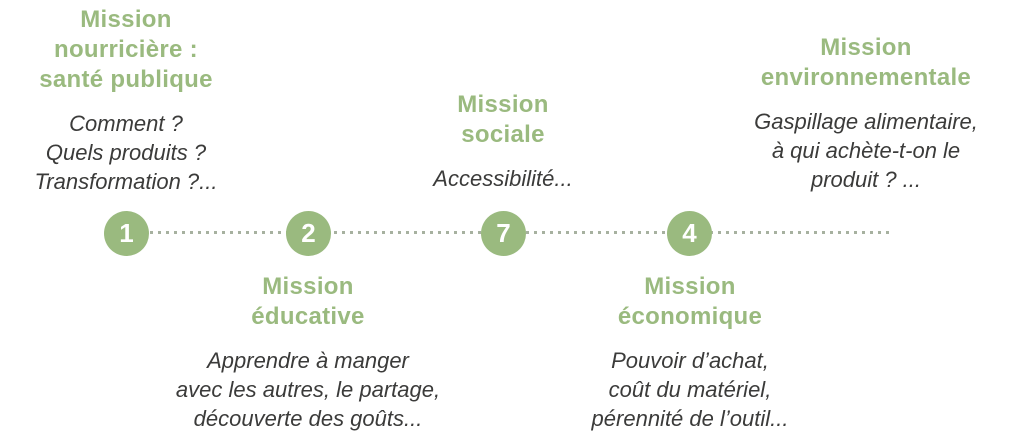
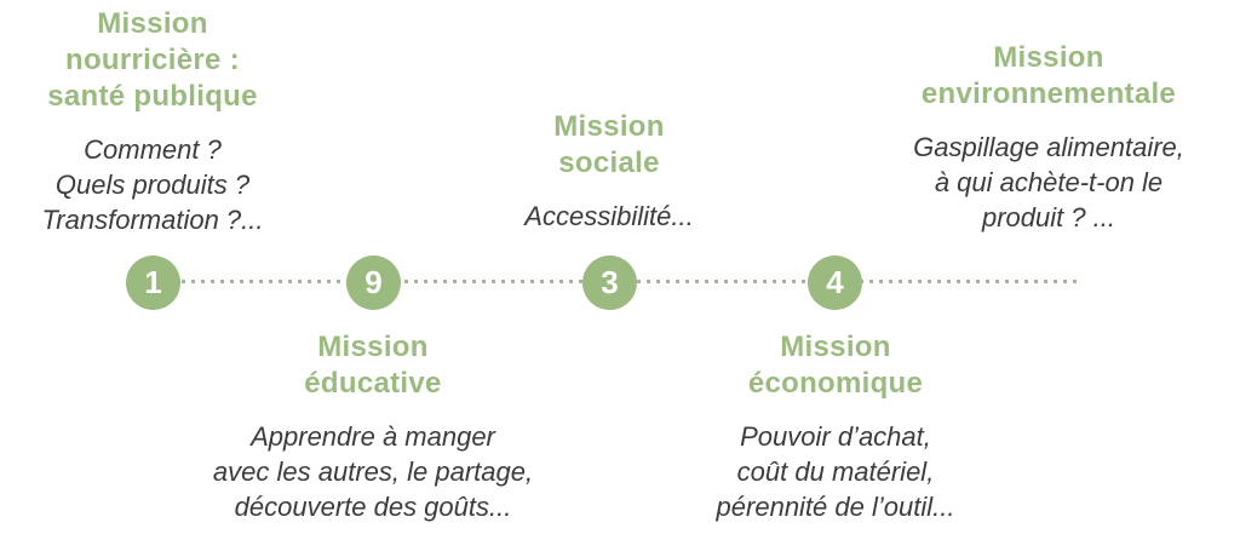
  Mission
  nourricière :
  santé publique
  Comment ?
  Quels produits ?
  Transformation ?...
  Mission
  sociale
  Accessibilité...
  Mission
  environnementale
  Gaspillage alimentaire,
  à qui achète-t-on le
  produit ? ...
  Mission
  éducative
  Apprendre à manger
  avec les autres, le partage,
  découverte des goûts...
  Mission
  économique
  Pouvoir d’achat,
  coût du matériel,
  pérennité de l’outil...
  1
- 2
+ 9
- 7
+ 3
  4
